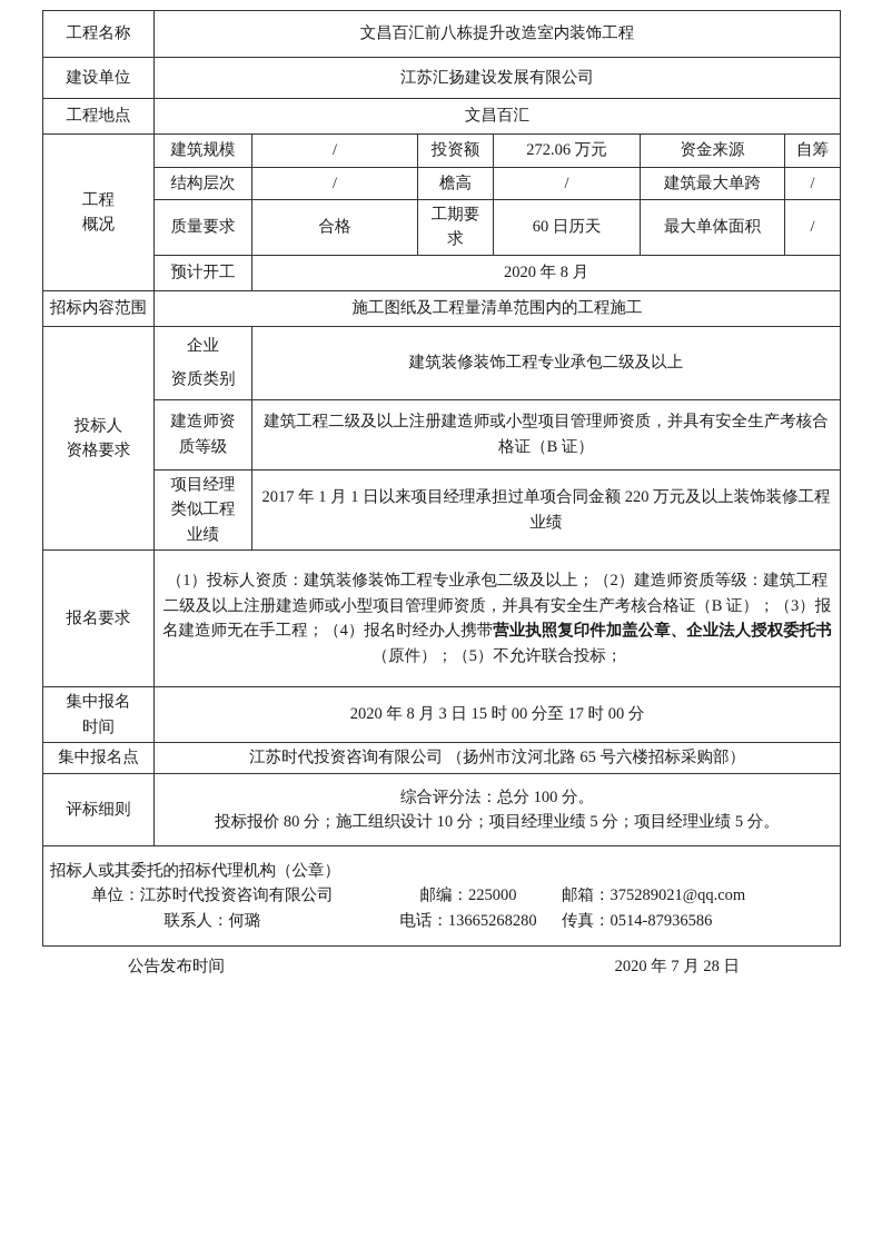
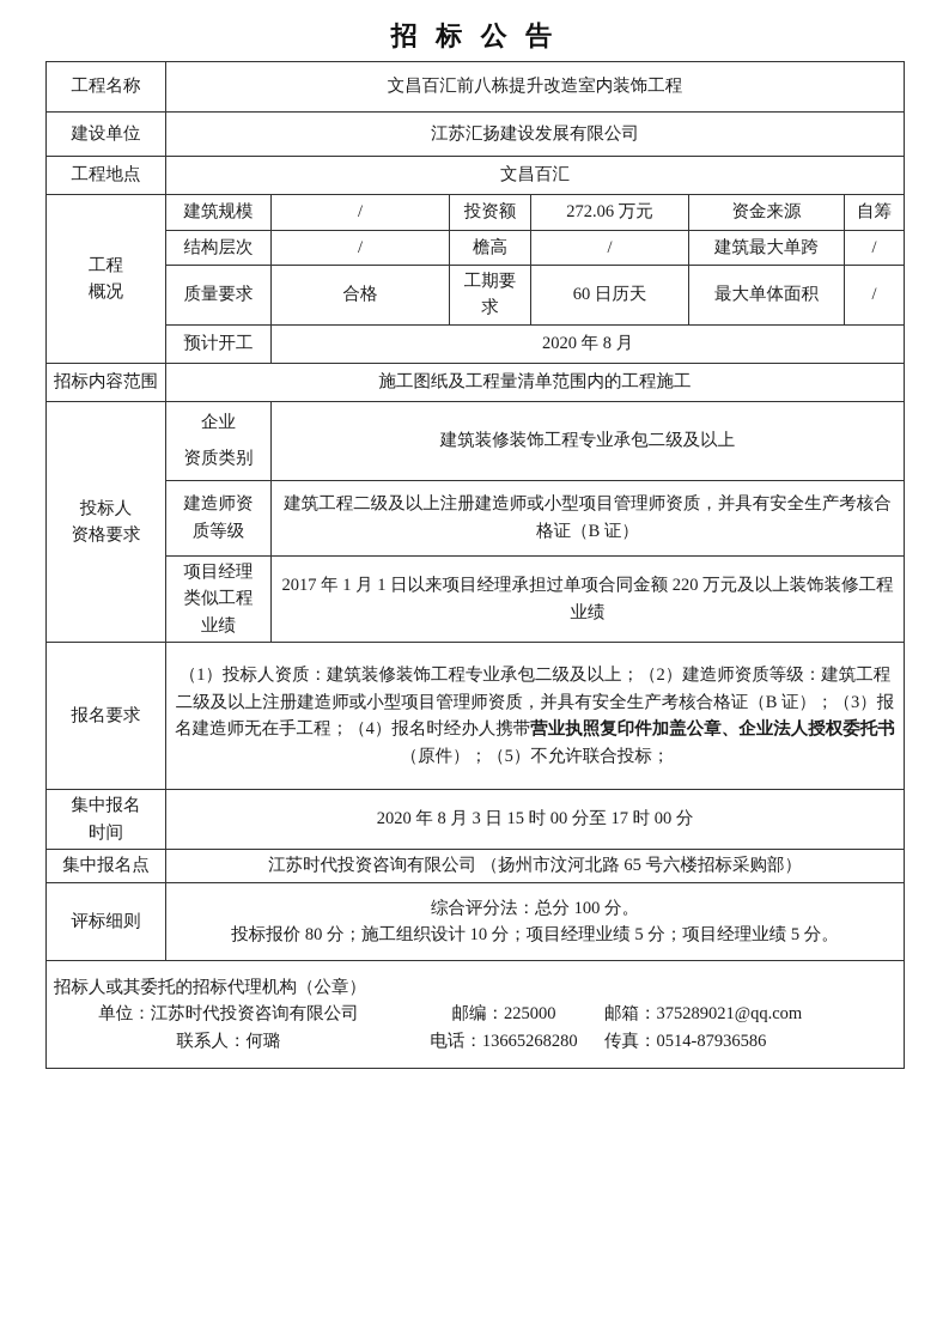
+ 招 标 公 告
  工程名称	文昌百汇前八栋提升改造室内装饰工程
  建设单位	江苏汇扬建设发展有限公司
  工程地点	文昌百汇
  工程 概况	建筑规模	/	投资额	272.06 万元	资金来源	自筹
  结构层次	/	檐高	/	建筑最大单跨	/
  质量要求	合格	工期要求	60 日历天	最大单体面积	/
  预计开工	2020 年 8 月
  招标内容范围	施工图纸及工程量清单范围内的工程施工
  投标人 资格要求	企业 资质类别	建筑装修装饰工程专业承包二级及以上
  建造师资 质等级	建筑工程二级及以上注册建造师或小型项目管理师资质，并具有安全生产考核合格证（B 证）
  项目经理 类似工程 业绩	2017 年 1 月 1 日以来项目经理承担过单项合同金额 220 万元及以上装饰装修工程业绩
  报名要求	（1）投标人资质：建筑装修装饰工程专业承包二级及以上；（2）建造师资质等级：建筑工程二级及以上注册建造师或小型项目管理师资质，并具有安全生产考核合格证（B 证）；（3）报名建造师无在手工程；（4）报名时经办人携带营业执照复印件加盖公章、企业法人授权委托书（原件）；（5）不允许联合投标；
  集中报名 时间	2020 年 8 月 3 日 15 时 00 分至 17 时 00 分
  集中报名点	江苏时代投资咨询有限公司 （扬州市汶河北路 65 号六楼招标采购部）
  评标细则	综合评分法：总分 100 分。 投标报价 80 分；施工组织设计 10 分；项目经理业绩 5 分；项目经理业绩 5 分。
  招标人或其委托的招标代理机构（公章） 单位：江苏时代投资咨询有限公司 邮编：225000 邮箱：375289021@qq.com 联系人：何璐 电话：13665268280 传真：0514-87936586
- 公告发布时间
- 2020 年 7 月 28 日
